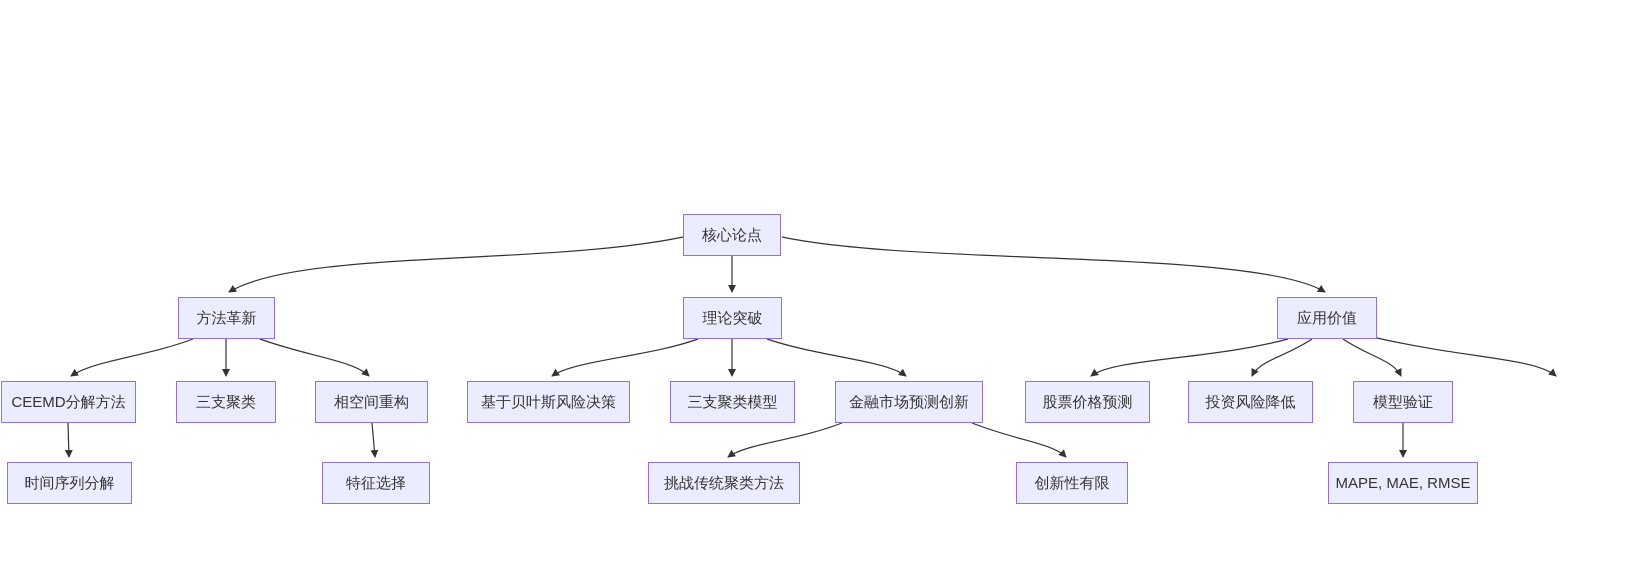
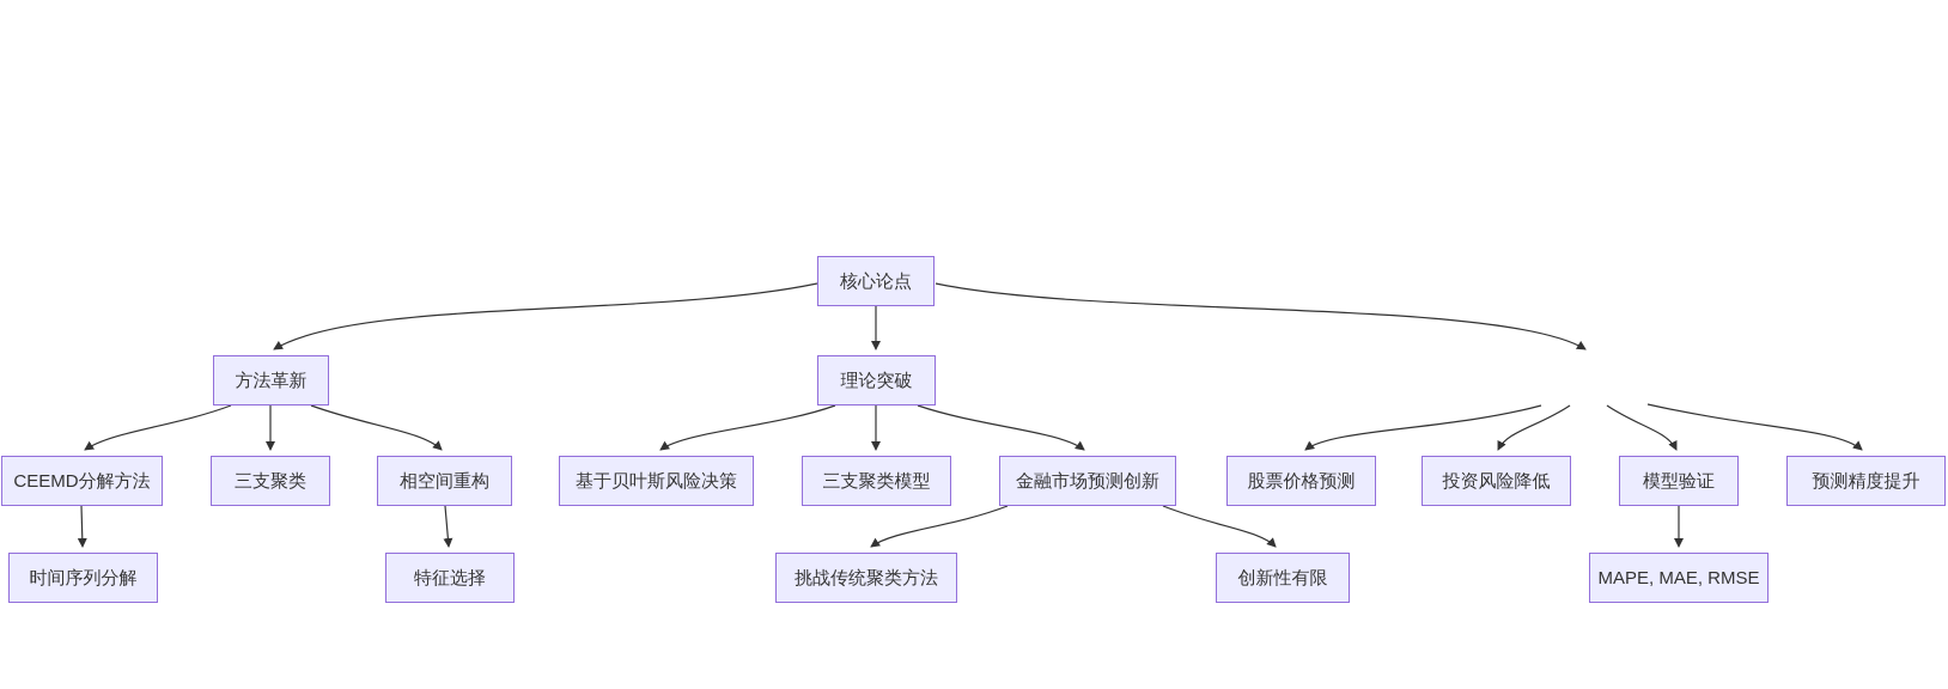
  核心论点
  方法革新
  理论突破
- 应用价值
  CEEMD分解方法
  三支聚类
  相空间重构
  基于贝叶斯风险决策
  三支聚类模型
  金融市场预测创新
  股票价格预测
  投资风险降低
  模型验证
+ 预测精度提升
  时间序列分解
  特征选择
  挑战传统聚类方法
  创新性有限
  MAPE, MAE, RMSE
